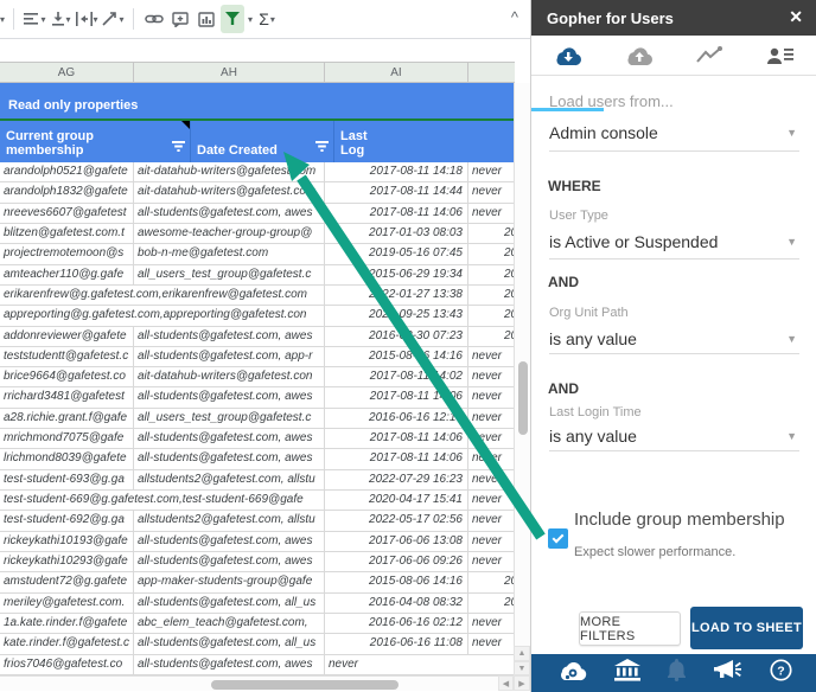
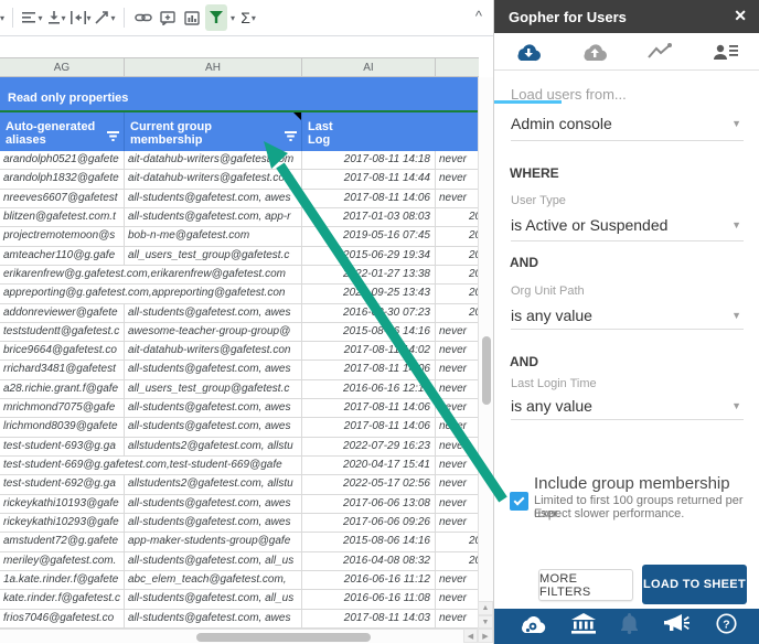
  ▾
  ▾
  ▾
  ▾
  ▾
  ▾
  Σ
  ▾
  ^
  AG
  AH
  AI
  Read only properties
+ Auto-generated aliases
  Current group membership
- Date Created
  Last Log
  arandolph0521@gafete
  ait-datahub-writers@gafetestm
  2017-08-11 14:18
  never
  arandolph1832@gafete
  ait-datahub-writers@gafetest.co
  2017-08-11 14:44
  never
  nreeves6607@gafetest
  all-students@gafetest.com, awes
  2017-08-11 14:06
  never
  blitzen@gafetest.com.t
- awesome-teacher-group-group@
+ all-students@gafetest.com, app-r
  2017-01-03 08:03
  projectremotemoon@s
  bob-n-me@gafetest.com
  2019-05-16 07:45
  amteacher110@g.gafe
  all_users_test_group@gafetest.c
  2015-06-29 19:34
  erikarenfrew@g.gafetest.com,erikarenfrew@gafetest.com
  22-01-27 13:38
  appreporting@g.gafetest.com,appreporting@gafetest.con
  20209-25 13:43
  addonreviewer@gafete
  all-students@gafetest.com, awes
  2016--30 07:23
  teststudentt@gafetest.c
- all-students@gafetest.com, app-r
+ awesome-teacher-group-group@
  2015-08 14:16
  never
  brice9664@gafetest.co
  ait-datahub-writers@gafetest.con
  2017-08-114:02
  never
  rrichard3481@gafetest
  all-students@gafetest.com, awes
  2017-08-11 16
  never
  a28.richie.grant.f@gafe
  all_users_test_group@gafetest.c
  2016-06-16 12:1
  never
  mrichmond7075@gafe
  all-students@gafetest.com, awes
  2017-08-11 14:06
  ever
  lrichmond8039@gafete
  all-students@gafetest.com, awes
  2017-08-11 14:06
  test-student-693@g.ga
  allstudents2@gafetest.com, allstu
  2022-07-29 16:23
  neve
  test-student-669@g.gafetest.com,test-student-669@gafe
  2020-04-17 15:41
  never
  test-student-692@g.ga
  allstudents2@gafetest.com, allstu
  2022-05-17 02:56
  never
  rickeykathi10193@gafe
  all-students@gafetest.com, awes
  2017-06-06 13:08
  never
  rickeykathi10293@gafe
  all-students@gafetest.com, awes
  2017-06-06 09:26
  never
  amstudent72@g.gafete
  app-maker-students-group@gafe
  2015-08-06 14:16
  meriley@gafetest.com.
  all-students@gafetest.com, all_us
  2016-04-08 08:32
  1a.kate.rinder.f@gafete
  abc_elem_teach@gafetest.com,
- 2016-06-16 02:12
+ 2016-06-16 11:12
  never
  kate.rinder.f@gafetest.c
  all-students@gafetest.com, all_us
  2016-06-16 11:08
  never
  frios7046@gafetest.co
  all-students@gafetest.com, awes
+ 2017-08-11 14:03
  never
  Gopher for Users
  ✕
  Load users from...
  Admin console
  ▼
  WHERE
  User Type
  is Active or Suspended
  ▼
  AND
  Org Unit Path
  is any value
  ▼
  AND
  Last Login Time
  is any value
  ▼
  Include group membership
+ Limited to first 100 groups returned per user.
  Expect slower performance.
  MORE FILTERS
  LOAD TO SHEET
  ?
